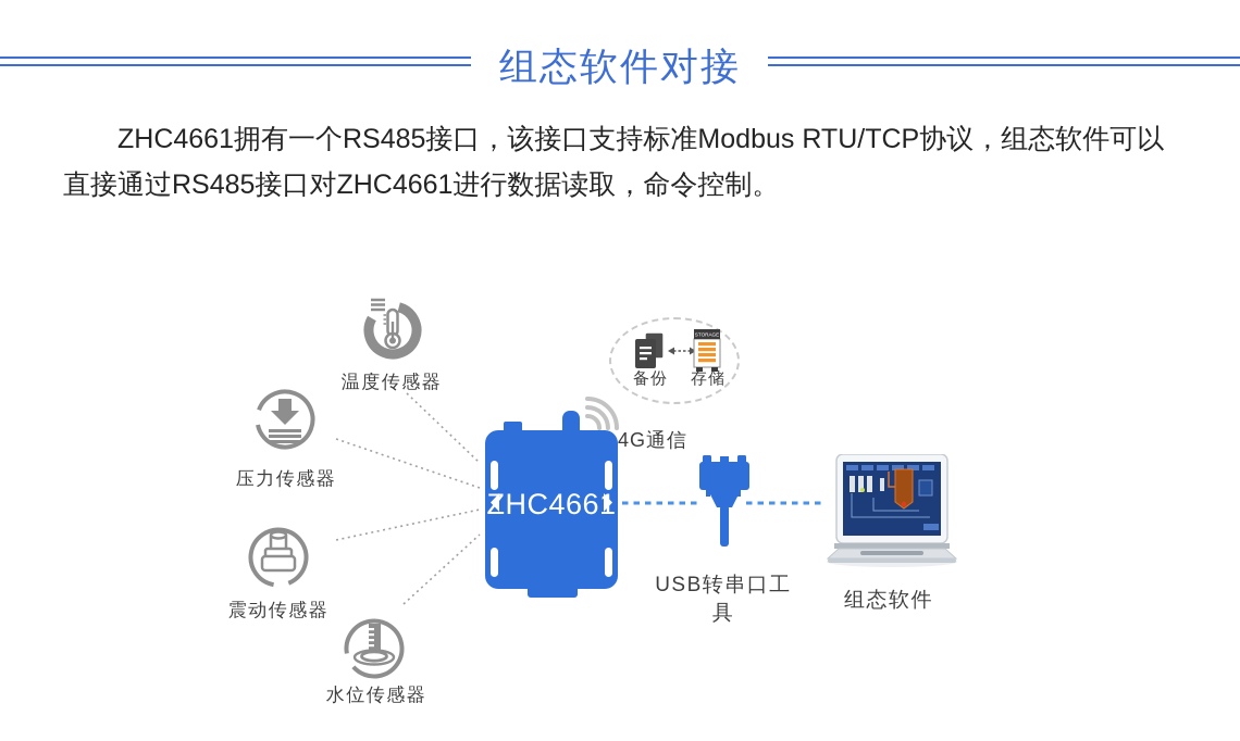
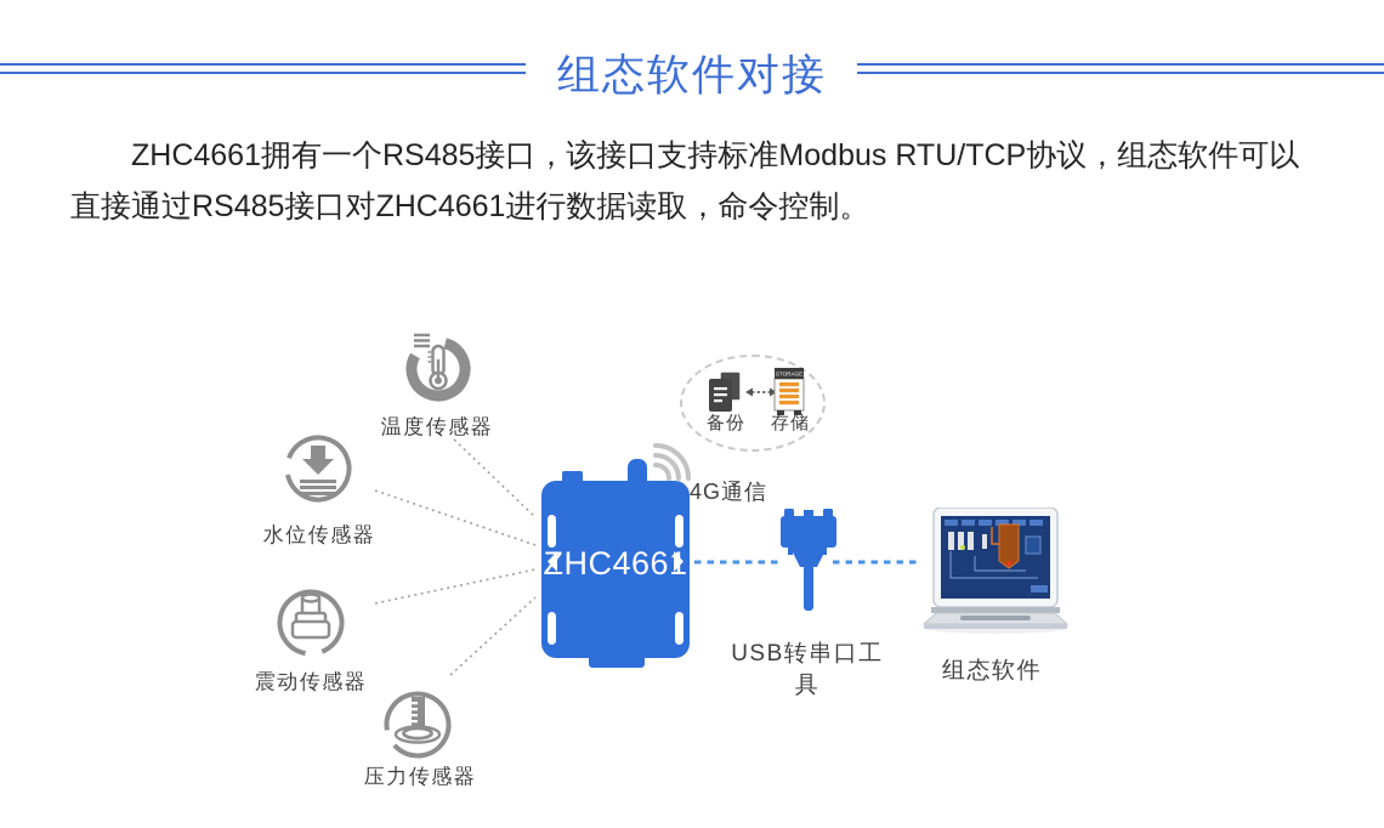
  组态软件对接
  ZHC4661拥有一个RS485接口，该接口支持标准Modbus RTU/TCP协议，组态软件可以直接通过RS485接口对ZHC4661进行数据读取，命令控制。
  温度传感器
- 压力传感器
+ 水位传感器
  震动传感器
- 水位传感器
+ 压力传感器
  ZHC4661
  4G通信
  备份
  存储
  USB转串口工具
  组态软件
